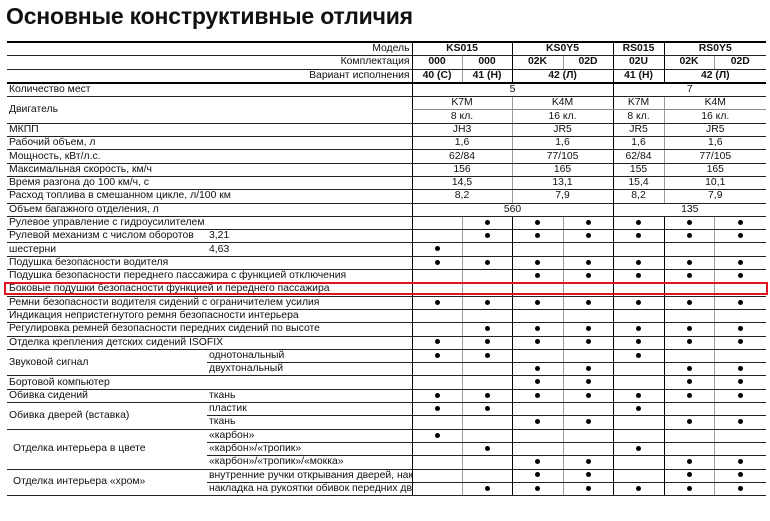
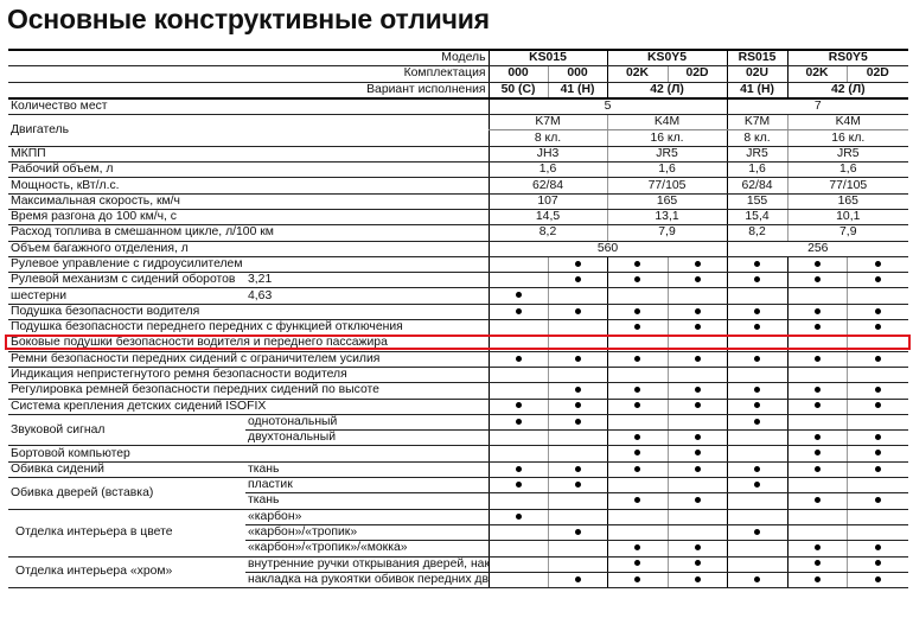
  Основные конструктивные отличия
  Модель	KS015	KS0Y5	RS015	RS0Y5
  Комплектация	000	000	02K	02D	02U	02K	02D
- Вариант исполнения	40 (С)	41 (Н)	42 (Л)	41 (Н)	42 (Л)
+ Вариант исполнения	50 (С)	41 (Н)	42 (Л)	41 (Н)	42 (Л)
  Количество мест	5	7
  Двигатель	K7M	K4M	K7M	K4M
  8 кл.	16 кл.	8 кл.	16 кл.
  МКПП	JH3	JR5	JR5	JR5
  Рабочий объем, л	1,6	1,6	1,6	1,6
  Мощность, кВт/л.с.	62/84	77/105	62/84	77/105
- Максимальная скорость, км/ч	156	165	155	165
+ Максимальная скорость, км/ч	107	165	155	165
  Время разгона до 100 км/ч, с	14,5	13,1	15,4	10,1
  Расход топлива в смешанном цикле, л/100 км	8,2	7,9	8,2	7,9
- Объем багажного отделения, л	560	135
+ Объем багажного отделения, л	560	256
  Рулевое управление с гидроусилителем
- Рулевой механизм с числом оборотов	3,21
+ Рулевой механизм с сидений оборотов	3,21
  шестерни	4,63
  Подушка безопасности водителя
- Подушка безопасности переднего пассажира с функцией отключения
+ Подушка безопасности переднего передних с функцией отключения
- Боковые подушки безопасности функцией и переднего пассажира
+ Боковые подушки безопасности водителя и переднего пассажира
- Ремни безопасности водителя сидений с ограничителем усилия
+ Ремни безопасности передних сидений с ограничителем усилия
- Индикация непристегнутого ремня безопасности интерьера
+ Индикация непристегнутого ремня безопасности водителя
  Регулировка ремней безопасности передних сидений по высоте
- Отделка крепления детских сидений ISOFIX
+ Система крепления детских сидений ISOFIX
  Звуковой сигнал	однотональный
  двухтональный
  Бортовой компьютер
  Обивка сидений	ткань
  Обивка дверей (вставка)	пластик
  ткань
  Отделка интерьера в цвете	«карбон»
  «карбон»/«тропик»
  «карбон»/«тропик»/«мокка»
  Отделка интерьера «хром»	внутренние ручки открывания дверей, нак
